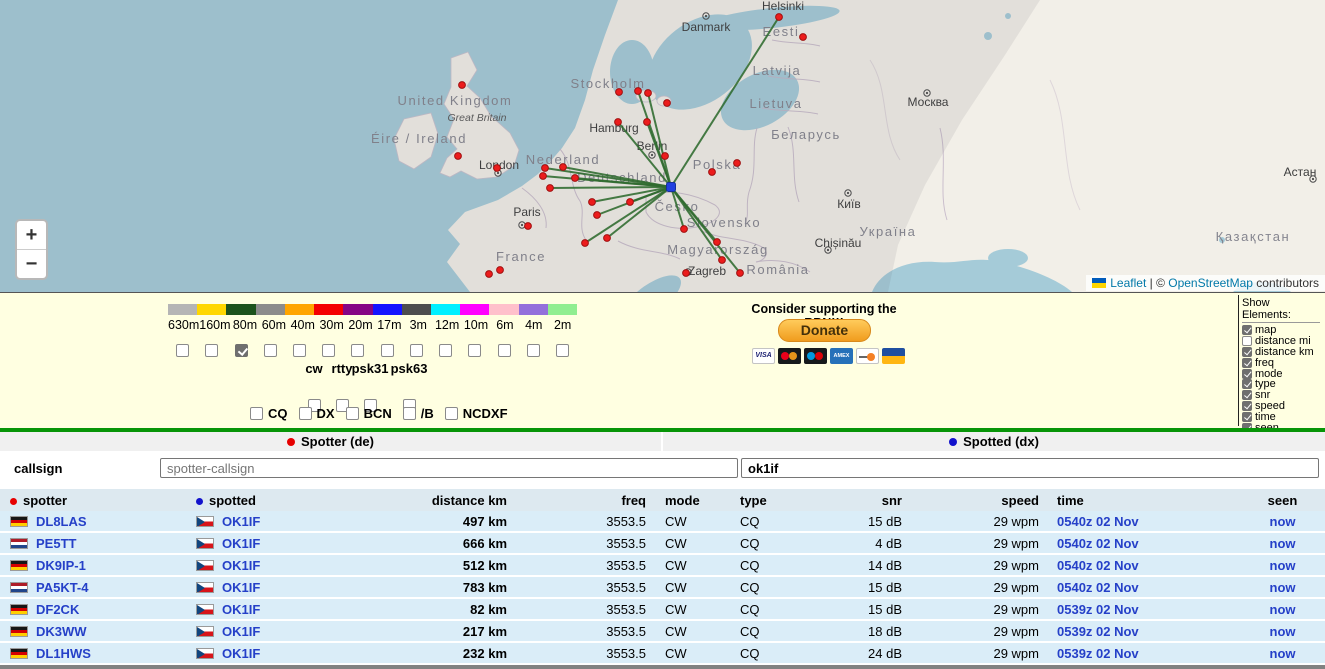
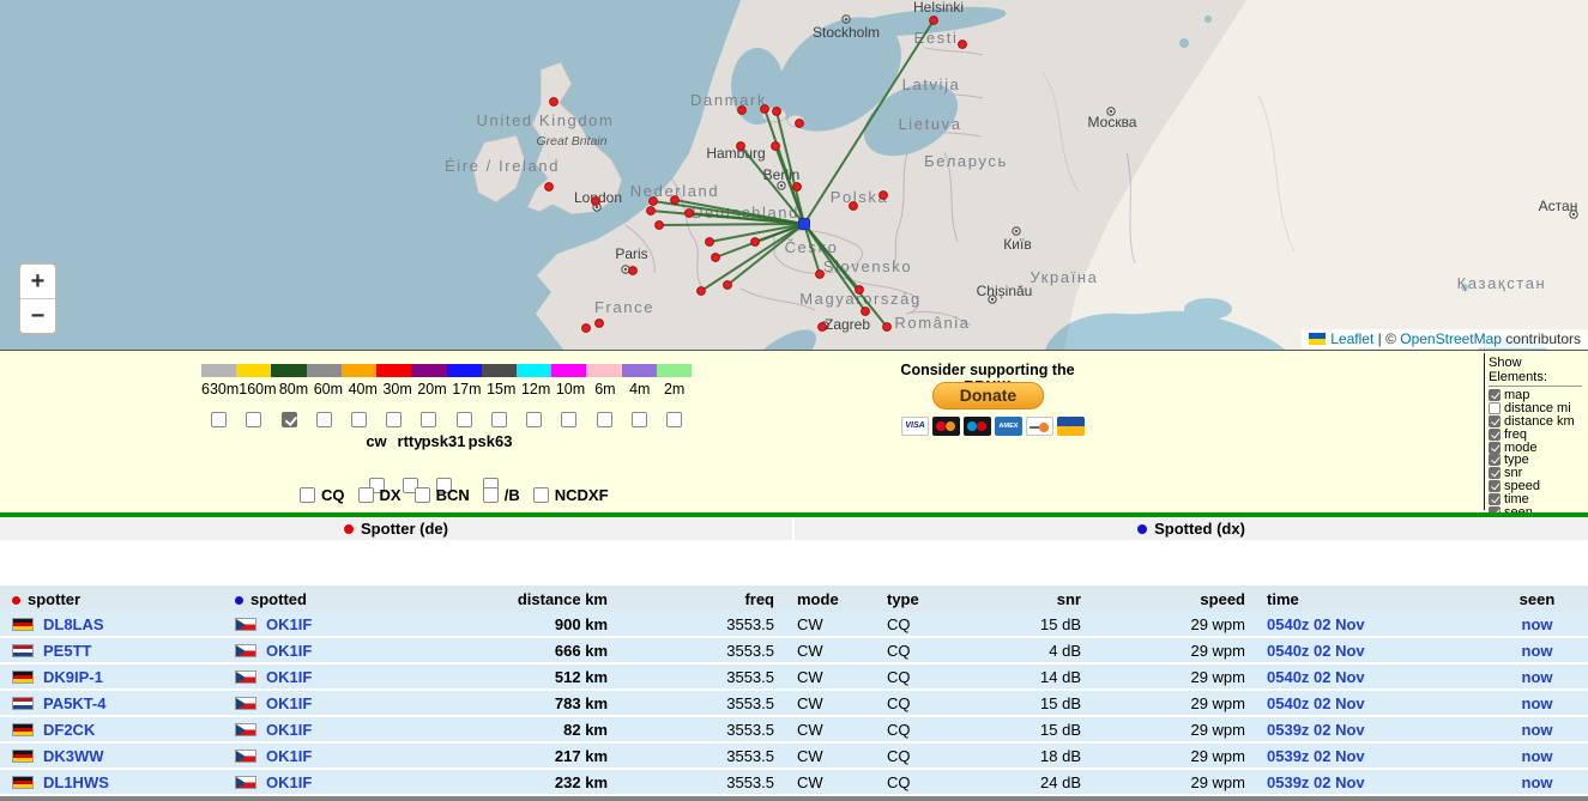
  Helsinki
- Danmark
+ Stockholm
  Eesti
  Latvija
  Lietuva
  Москва
- Stockholm
+ Danmark
  Hamburg
  Berlin
  United Kingdom
  Great Britain
  Éire / Ireland
  Lodon
  Nederland
  Deutschland
  Polsk
  Беларусь
  Paris
  France
  Česko
  Slovensko
  Magyarország
  Zagreb
  România
  Київ
  Україна
  Chișinău
  Қазақстан
  Астан
  +
  −
  Leaflet | © OpenStreetMap contributors
  630m
  160m
  80m
  60m
  40m
  30m
  20m
  17m
- 3m
+ 15m
  12m
  10m
  6m
  4m
  2m
  cw
  rtty
  psk31
  psk63
  CQ
  DX
  BCN
  /B
  NCDXF
  Consider supporting the
  Donate
  Show Elements:
  map
  distance mi
  distance km
  freq
  mode
  type
  snr
  speed
  time
  Spotter (de)
  Spotted (dx)
- callsign
- spotter-callsign
- ok1if
  spotter	spotted	distance km	freq	mode	type	snr	speed	time	seen
- DL8LAS	OK1IF	497 km	3553.5	CW	CQ	15 dB	29 wpm	0540z 02 Nov	now
+ DL8LAS	OK1IF	900 km	3553.5	CW	CQ	15 dB	29 wpm	0540z 02 Nov	now
  PE5TT	OK1IF	666 km	3553.5	CW	CQ	4 dB	29 wpm	0540z 02 Nov	now
  DK9IP-1	OK1IF	512 km	3553.5	CW	CQ	14 dB	29 wpm	0540z 02 Nov	now
  PA5KT-4	OK1IF	783 km	3553.5	CW	CQ	15 dB	29 wpm	0540z 02 Nov	now
  DF2CK	OK1IF	82 km	3553.5	CW	CQ	15 dB	29 wpm	0539z 02 Nov	now
  DK3WW	OK1IF	217 km	3553.5	CW	CQ	18 dB	29 wpm	0539z 02 Nov	now
  DL1HWS	OK1IF	232 km	3553.5	CW	CQ	24 dB	29 wpm	0539z 02 Nov	now
